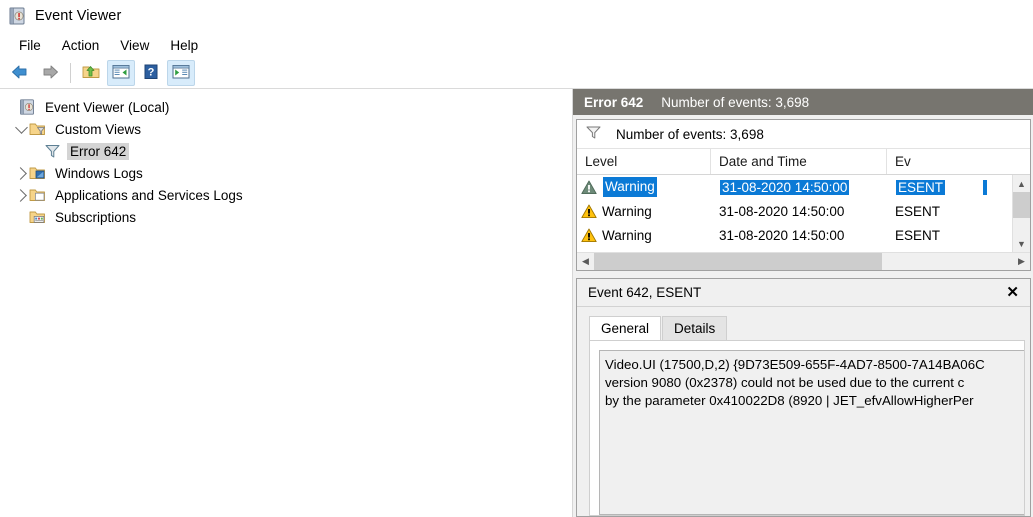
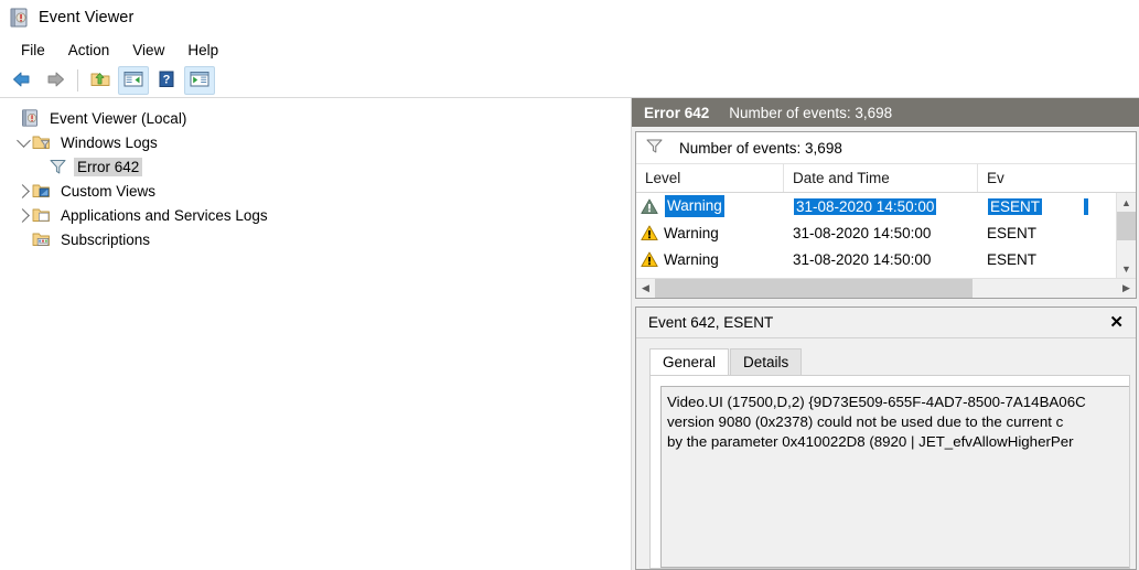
  Event Viewer
  File
  Action
  View
  Help
  ?
  Event Viewer (Local)
- Custom Views
+ Windows Logs
  Error 642
- Windows Logs
+ Custom Views
  Applications and Services Logs
  Subscriptions
  Error 642
  Number of events: 3,698
  Number of events: 3,698
  Level
  Date and Time
  Ev
  Warning
  31-08-2020 14:50:00
  ESENT
  Warning
  31-08-2020 14:50:00
  ESENT
  Warning
  31-08-2020 14:50:00
  ESENT
  ▲
  ▼
  ◀
  ▶
  Event 642, ESENT
  ✕
  General
  Details
  Video.UI (17500,D,2) {9D73E509-655F-4AD7-8500-7A14BA06C
  version 9080 (0x2378) could not be used due to the current c
  by the parameter 0x410022D8 (8920 | JET_efvAllowHigherPer
